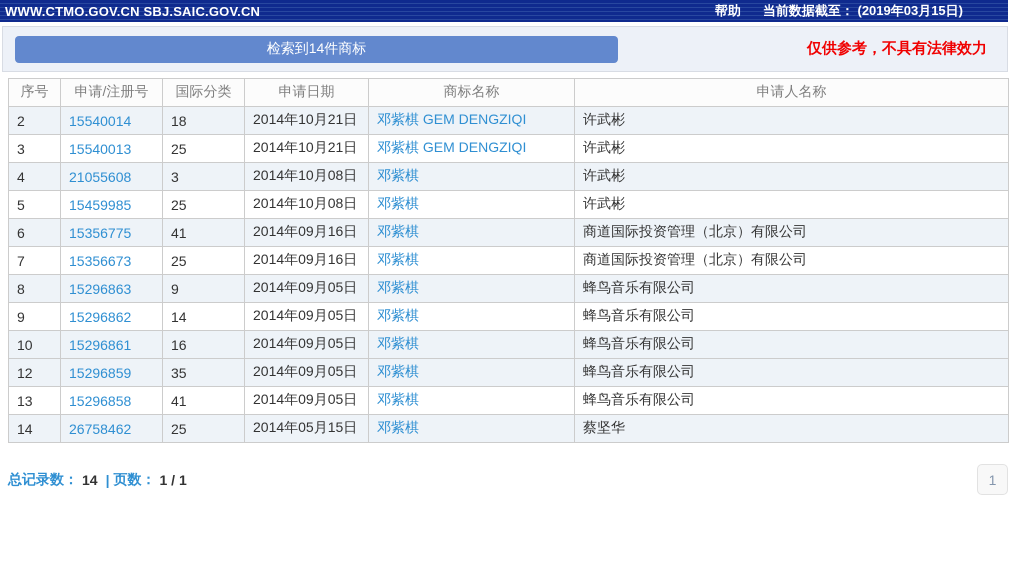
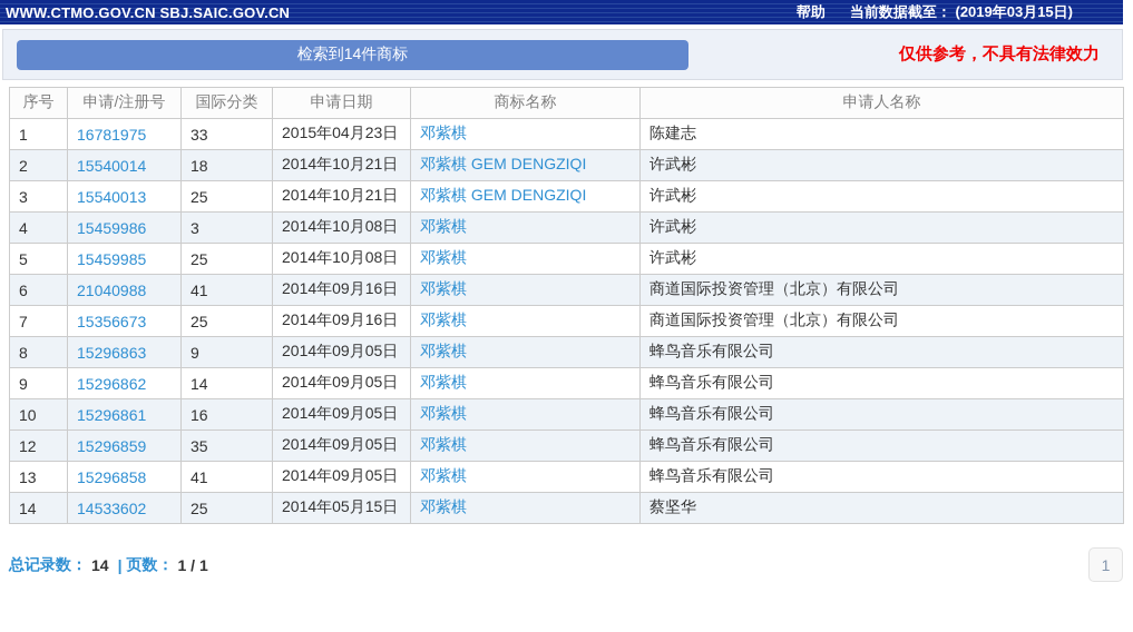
  WWW.CTMO.GOV.CN SBJ.SAIC.GOV.CN
  帮助
  当前数据截至： (2019年03月15日)
  检索到14件商标
  仅供参考，不具有法律效力
  序号	申请/注册号	国际分类	申请日期	商标名称	申请人名称
+ 1	16781975	33	2015年04月23日	邓紫棋	陈建志
  2	15540014	18	2014年10月21日	邓紫棋 GEM DENGZIQI	许武彬
  3	15540013	25	2014年10月21日	邓紫棋 GEM DENGZIQI	许武彬
- 4	21055608	3	2014年10月08日	邓紫棋	许武彬
+ 4	15459986	3	2014年10月08日	邓紫棋	许武彬
  5	15459985	25	2014年10月08日	邓紫棋	许武彬
- 6	15356775	41	2014年09月16日	邓紫棋	商道国际投资管理（北京）有限公司
+ 6	21040988	41	2014年09月16日	邓紫棋	商道国际投资管理（北京）有限公司
  7	15356673	25	2014年09月16日	邓紫棋	商道国际投资管理（北京）有限公司
  8	15296863	9	2014年09月05日	邓紫棋	蜂鸟音乐有限公司
  9	15296862	14	2014年09月05日	邓紫棋	蜂鸟音乐有限公司
  10	15296861	16	2014年09月05日	邓紫棋	蜂鸟音乐有限公司
  12	15296859	35	2014年09月05日	邓紫棋	蜂鸟音乐有限公司
  13	15296858	41	2014年09月05日	邓紫棋	蜂鸟音乐有限公司
- 14	26758462	25	2014年05月15日	邓紫棋	蔡坚华
+ 14	14533602	25	2014年05月15日	邓紫棋	蔡坚华
  总记录数：
  14
  |
  页数：
  1 / 1
  1
